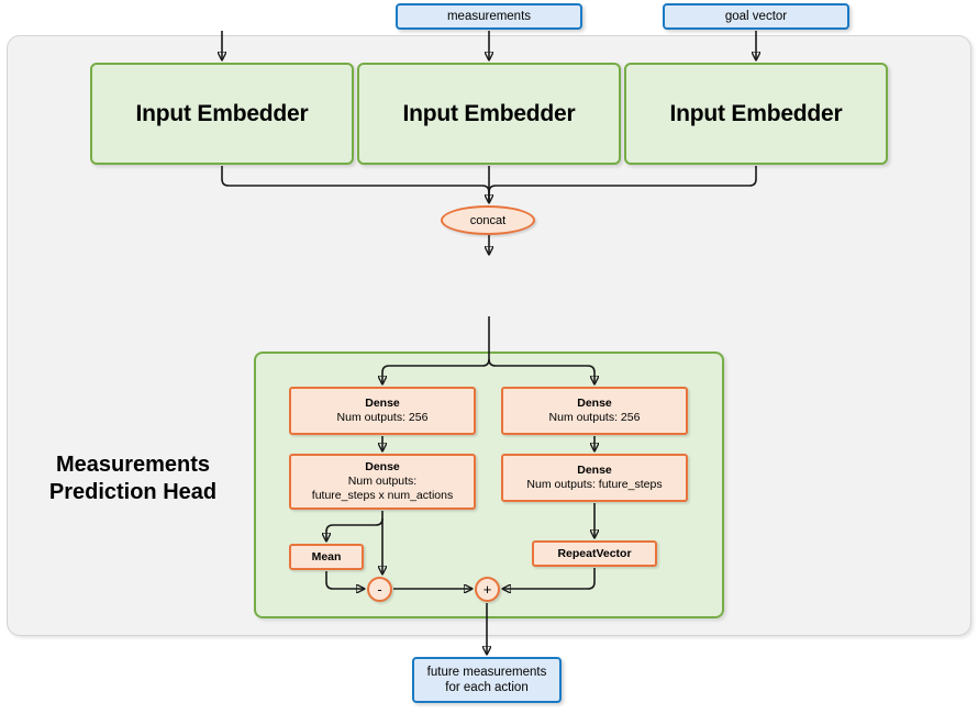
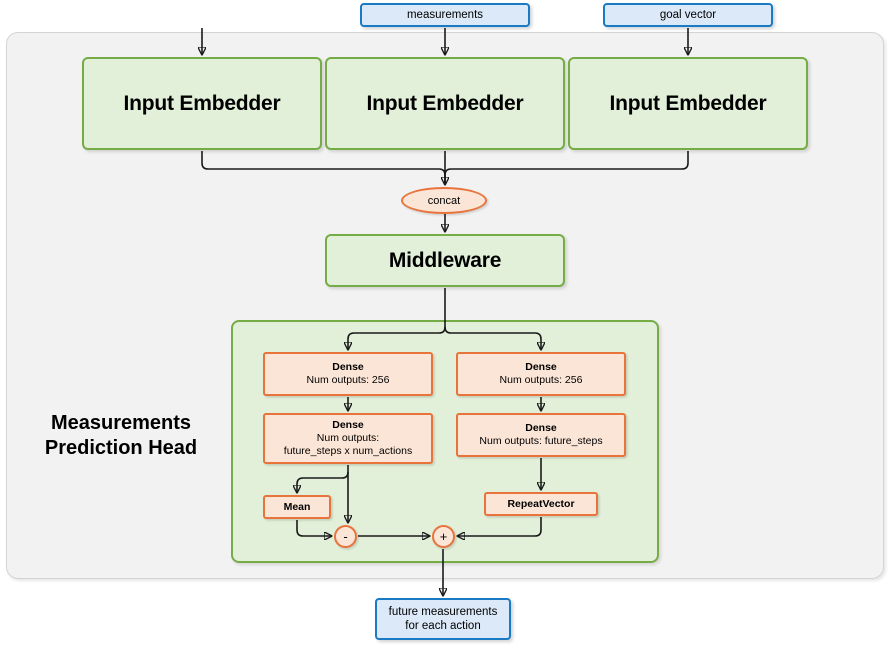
  measurements
  goal vector
  Input Embedder
  Input Embedder
  Input Embedder
  concat
+ Middleware
  Measurements
  Prediction Head
  Dense
  Num outputs: 256
  Dense
  Num outputs:
  future_steps x num_actions
  Mean
  -
  Dense
  Num outputs: 256
  Dense
  Num outputs: future_steps
  RepeatVector
  +
  future measurements
  for each action
